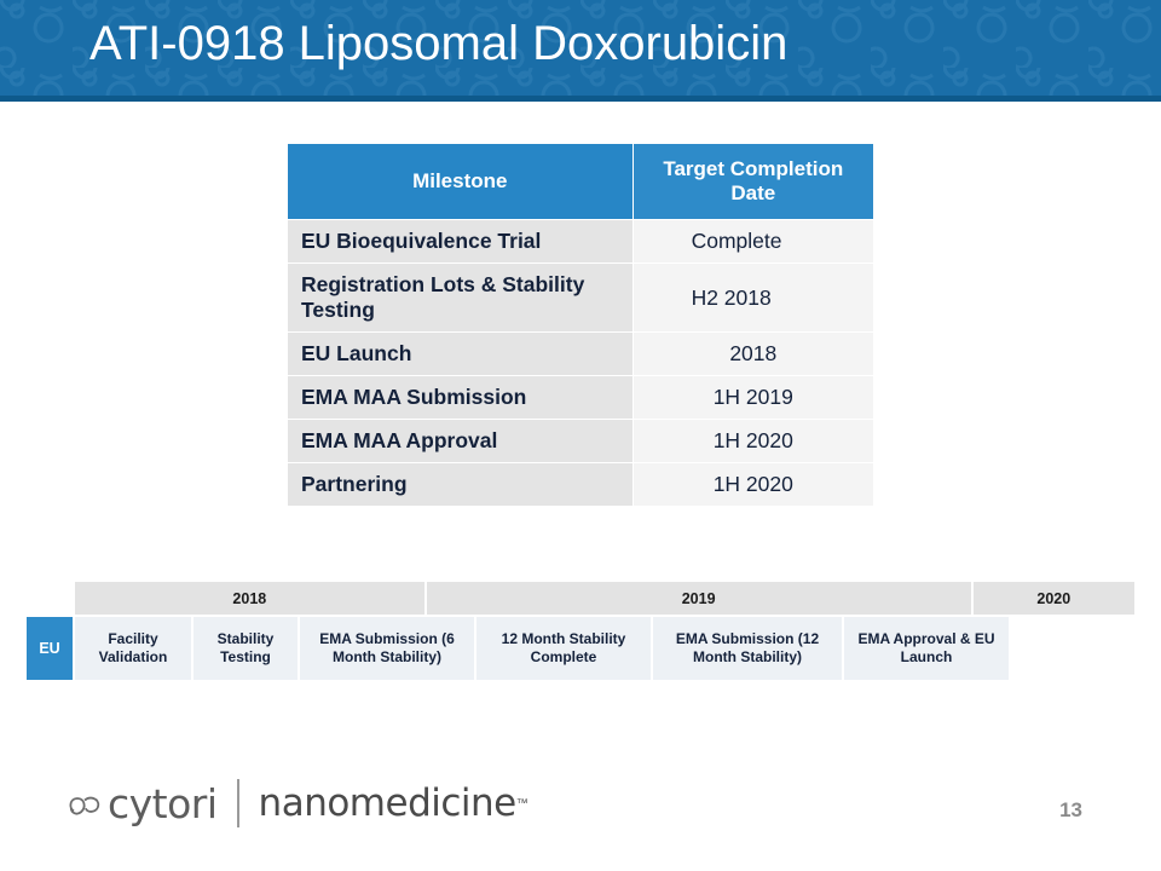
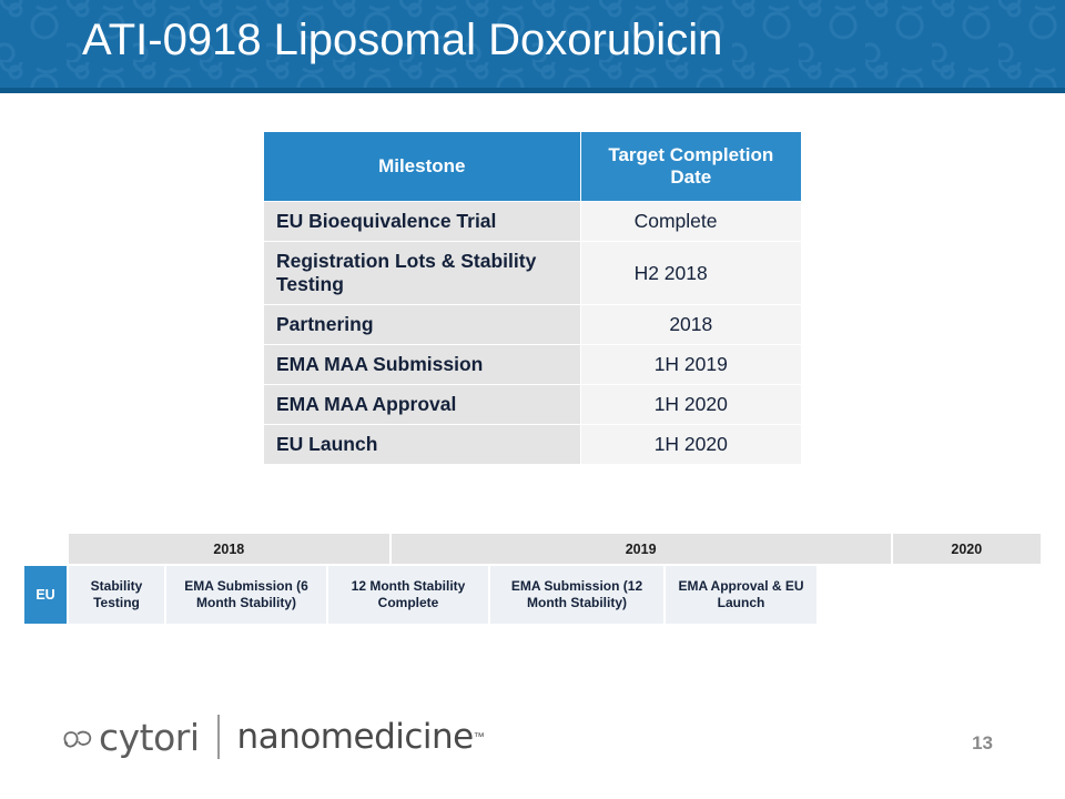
  ATI-0918 Liposomal Doxorubicin
  Milestone	Target Completion Date
  EU Bioequivalence Trial	Complete
  Registration Lots & Stability Testing	H2 2018
- EU Launch	2018
+ Partnering	2018
  EMA MAA Submission	1H 2019
  EMA MAA Approval	1H 2020
- Partnering	1H 2020
+ EU Launch	1H 2020
  2018
  2019
  2020
  EU
- Facility Validation
  Stability Testing
  EMA Submission (6 Month Stability)
  12 Month Stability Complete
  EMA Submission (12 Month Stability)
  EMA Approval & EU Launch
  cytori
  nanomedicine
  ™
  13
